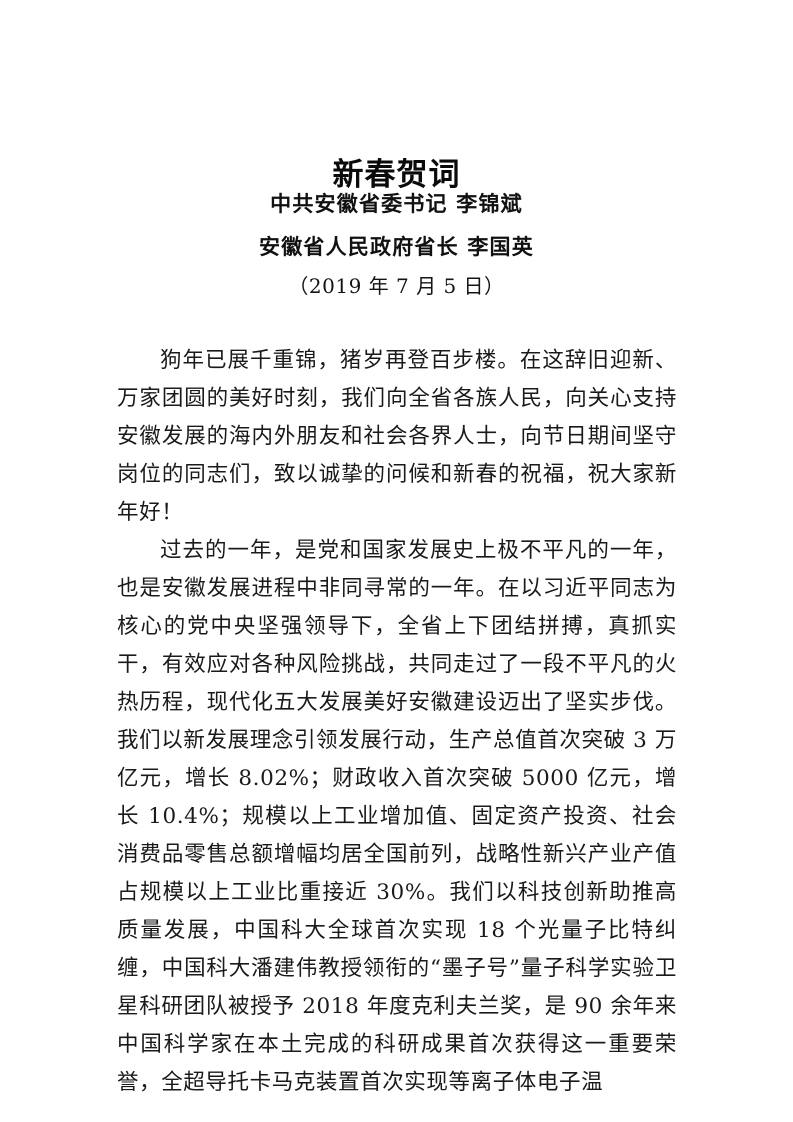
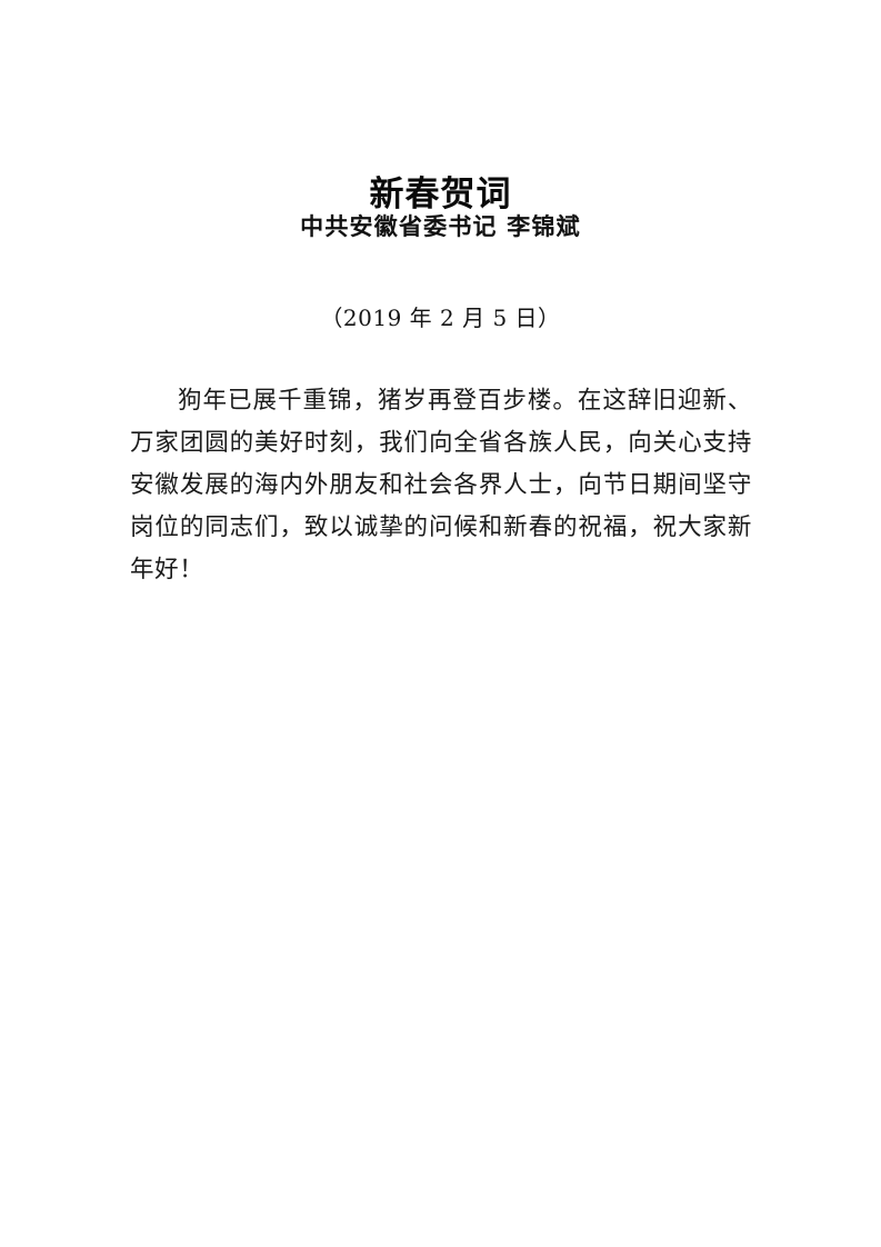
  新春贺词
  中共安徽省委书记 李锦斌
- 安徽省人民政府省长 李国英
- （2019 年 7 月 5 日）
+ （2019 年 2 月 5 日）
  狗年已展千重锦，猪岁再登百步楼。在这辞旧迎新、万家团圆的美好时刻，我们向全省各族人民，向关心支持安徽发展的海内外朋友和社会各界人士，向节日期间坚守岗位的同志们，致以诚挚的问候和新春的祝福，祝大家新年好！
- 过去的一年，是党和国家发展史上极不平凡的一年，也是安徽发展进程中非同寻常的一年。在以习近平同志为核心的党中央坚强领导下，全省上下团结拼搏，真抓实干，有效应对各种风险挑战，共同走过了一段不平凡的火热历程，现代化五大发展美好安徽建设迈出了坚实步伐。我们以新发展理念引领发展行动，生产总值首次突破 3 万亿元，增长 8.02%；财政收入首次突破 5000 亿元，增长 10.4%；规模以上工业增加值、固定资产投资、社会消费品零售总额增幅均居全国前列，战略性新兴产业产值占规模以上工业比重接近 30%。我们以科技创新助推高质量发展，中国科大全球首次实现 18 个光量子比特纠缠，中国科大潘建伟教授领衔的“墨子号”量子科学实验卫星科研团队被授予 2018 年度克利夫兰奖，是 90 余年来中国科学家在本土完成的科研成果首次获得这一重要荣誉，全超导托卡马克装置首次实现等离子体电子温
